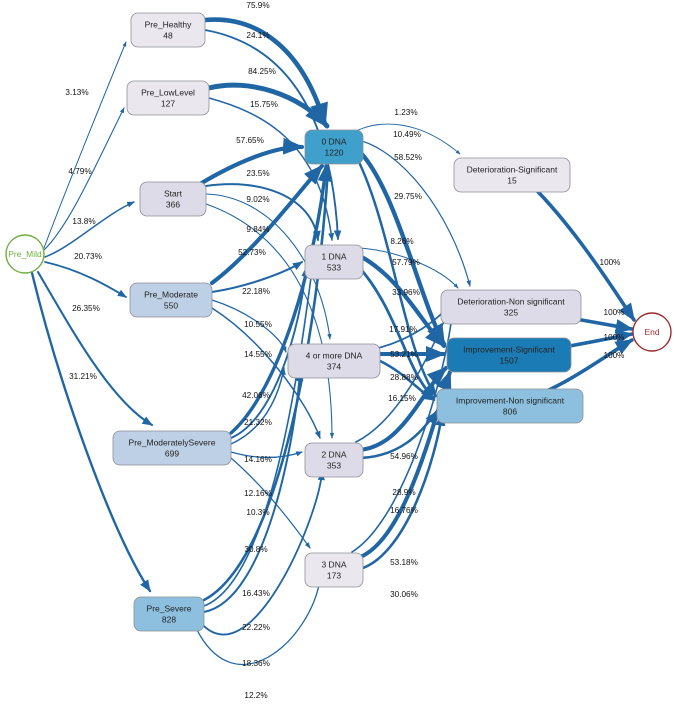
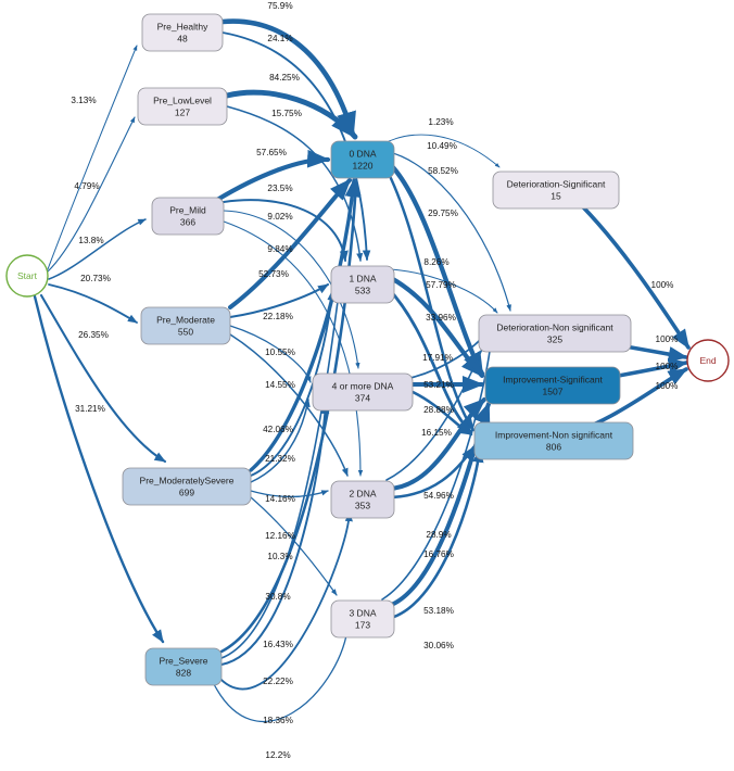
  3.13%
  4.79%
  13.8%
  20.73%
  26.35%
  31.21%
  75.9%
  24.1%
  84.25%
  15.75%
  57.65%
  23.5%
  9.02%
  9.84%
  52.73%
  22.18%
  10.55%
  14.55%
  42.06%
  21.32%
  14.16%
  12.16%
  10.3%
  30.8%
  16.43%
  22.22%
  18.36%
  12.2%
  1.23%
  10.49%
  58.52%
  29.75%
  8.26%
  57.79%
  33.96%
  17.91%
  53.21%
  28.88%
  16.15%
  54.96%
  28.9%
  16.76%
  53.18%
  30.06%
  100%
  100%
  100%
  100%
- Pre_Mild
+ Start
  End
  Pre_Healthy
  48
  Pre_LowLevel
  127
- Start
+ Pre_Mild
  366
  Pre_Moderate
  550
  Pre_ModeratelySevere
  699
  Pre_Severe
  828
  0 DNA
  1220
  1 DNA
  533
  4 or more DNA
  374
  2 DNA
  353
  3 DNA
  173
  Deterioration-Significant
  15
  Deterioration-Non significant
  325
  Improvement-Significant
  1507
  Improvement-Non significant
  806
